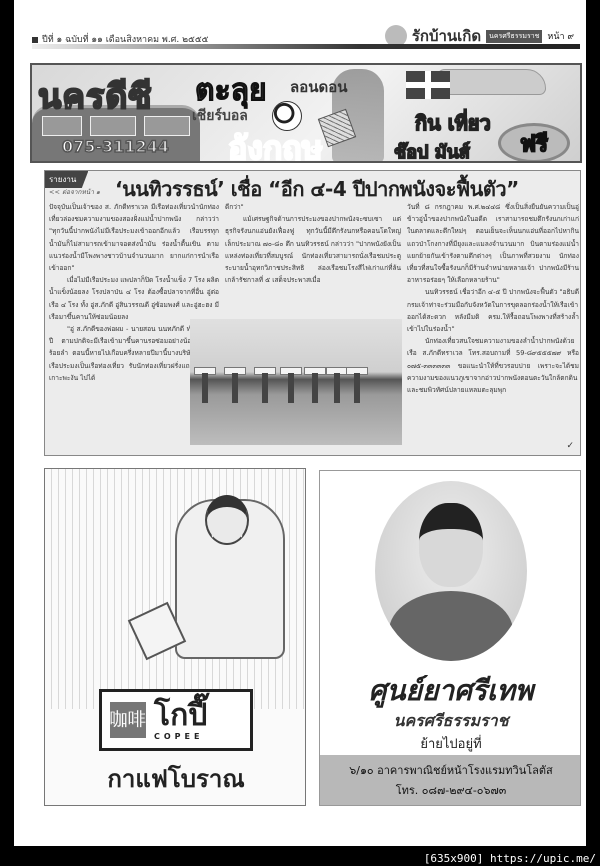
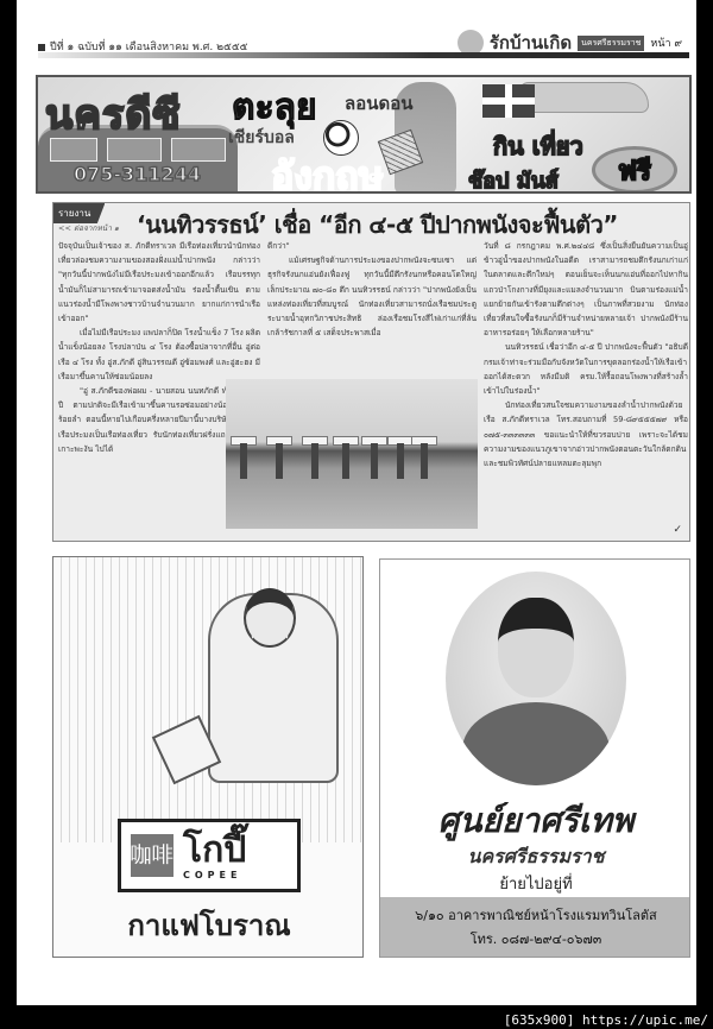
  ปีที่ ๑ ฉบับที่ ๑๑ เดือนสิงหาคม พ.ศ. ๒๕๕๕
  รักบ้านเกิด
  นครศรีธรรมราช
  หน้า ๙
  นครดีซี
  ตะลุย
  ลอนดอน
  เชียร์บอล
  อังกฤษ
  กิน เที่ยว
  ช๊อป มันส์
  075-311244
  ฟรี
  รายงาน
  << ต่อจากหน้า ๑
- ‘นนทิวรรธน์’ เชื่อ “อีก ๔-4 ปีปากพนังจะฟื้นตัว”
+ ‘นนทิวรรธน์’ เชื่อ “อีก ๔-๕ ปีปากพนังจะฟื้นตัว”
  ปัจจุบันเป็นเจ้าของ ส. ภักดีทราเวล มีเรือท่องเที่ยวนำนักท่องเที่ยวล่องชมความงามของสองฝั่งแม่น้ำปากพนัง กล่าวว่า "ทุกวันนี้ปากพนังไม่มีเรือประมงเข้าออกอีกแล้ว เรือบรรทุกน้ำมันก็ไม่สามารถเข้ามาจอดส่งน้ำมัน ร่องน้ำตื้นเขิน ตามแนวร่องน้ำมีโพงพางชาวบ้านจำนวนมาก ยากแก่การนำเรือเข้าออก"
  เมื่อไม่มีเรือประมง แพปลาก็ปิด โรงน้ำแข็ง 7 โรง ผลิตน้ำแข็งน้อยลง โรงปลาป่น ๔ โรง ต้องซื้อปลาจากที่อื่น อู่ต่อเรือ ๔ โรง ทั้ง อู่ส.ภักดี อู่สินวรรณดี อู่ซ้อมพงศ์ และอู่ฮะฮง มีเรือมาขึ้นคานให้ซ่อมน้อยลง
  "อู่ ส.ภักดีของพ่อผม - นายสอน นนทภักดีปี ตามปกติจะมีเรือเข้ามาขึ้นคานรอซ่อมอย่างน้ร้อยลำ ตอนนี้หายไปเกือบครึ่งหลายปีมานี้บางบริษัเรือประมงเป็นเรือท่องเที่ยว รับนักท่องเที่ยวฝรั่งแถ เกาะพะงัน ไปได้
  ดีกว่า"
  แม้เศรษฐกิจด้านการประมงของปากพนังจะซบเซา แต่ธุรกิจรังนกแอ่นยังเฟื่องฟู ทุกวันนี้มีตึกรังนกหรือคอนโดใหญ่เล็กประมาณ ๗๐-๘๐ ตึก นนทิวรรธน์ กล่าวว่า "ปากพนังยังเป็นแหล่งท่องเที่ยวที่สมบูรณ์ นักท่องเที่ยวสามารถนั่งเรือชมประตูระบายน้ำอุทกวิภาชประสิทธิ ล่องเรือชมโรงสีไฟเก่าแก่ที่ล้นเกล้ารัชกาลที่ ๕ เสด็จประพาสเมื่อ
  วันที่ ๘ กรกฎาคม พ.ศ.๒๔๔๘ ซึ่งเป็นสิ่งยืนยันความเป็นอู่ข้าวอู่น้ำของปากพนังในอดีต เราสามารถชมตึกรังนกเก่าแก่ในตลาดและตึกใหม่ๆ ตอนเย็นจะเห็นนกแอ่นที่ออกไปหากินแถวป่าโกงกางที่มียุงและแมลงจำนวนมาก บินตามร่องแม่น้ำแยกย้ายกันเข้ารังตามตึกต่างๆ เป็นภาพที่สวยงาม นักท่องเที่ยวที่สนใจซื้อรังนกก็มีร้านจำหน่ายหลายเจ้า ปากพนังมีร้านอาหารอร่อยๆ ให้เลือกหลายร้าน"
  นนทิวรรธน์ เชื่อว่าอีก ๔-๕ ปี ปากพนังจะฟื้นตัว "อธิบดีกรมเจ้าท่าจะร่วมมือกับจังหวัดในการขุดลอกร่องน้ำให้เรือเข้าออกได้สะดวก หลังมีมติ ครม.ให้รื้อถอนโพงพางที่สร้างล้ำเข้าไปในร่องน้ำ"
  นักท่องเที่ยวสนใจชมความงามของลำน้ำปากพนังด้วยเรือ ส.ภักดีทราเวล โทร.สอบถามที่ 59-๘๙๕๕๕๗๙ หรือ ๐๗๕-๓๓๓๓๓๓ ขอแนะนำให้ที่ขวรอบบ่าย เพราะจะได้ชมความงามของแนวภูเขาจากอ่าวปากพนังตอนตะวันใกล้ตกดินและชมพิวทัศน์ปลายแหลมตะลุมพุก
  ✓
  咖啡
  โกปี๊
  COPEE
  กาแฟโบราณ
  ศูนย์ยาศรีเทพ
  นครศรีธรรมราช
  ย้ายไปอยู่ที่
  ๖/๑๐ อาคารพาณิชย์หน้าโรงแรมทวินโลตัส
  โทร. ๐๘๗-๒๙๔-๐๖๗๓
  [635x900] https://upic.me/
